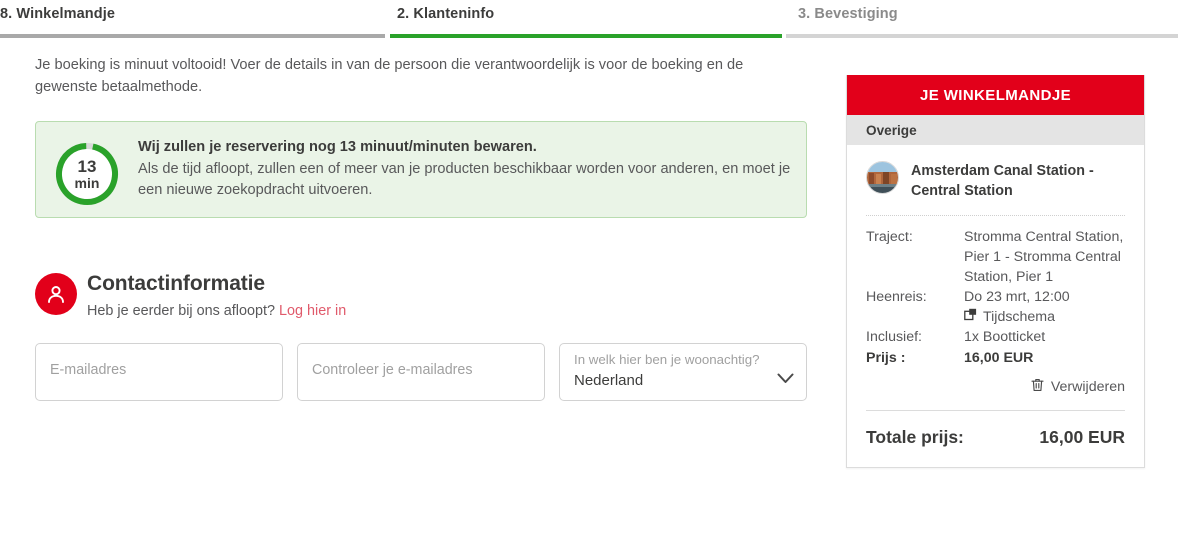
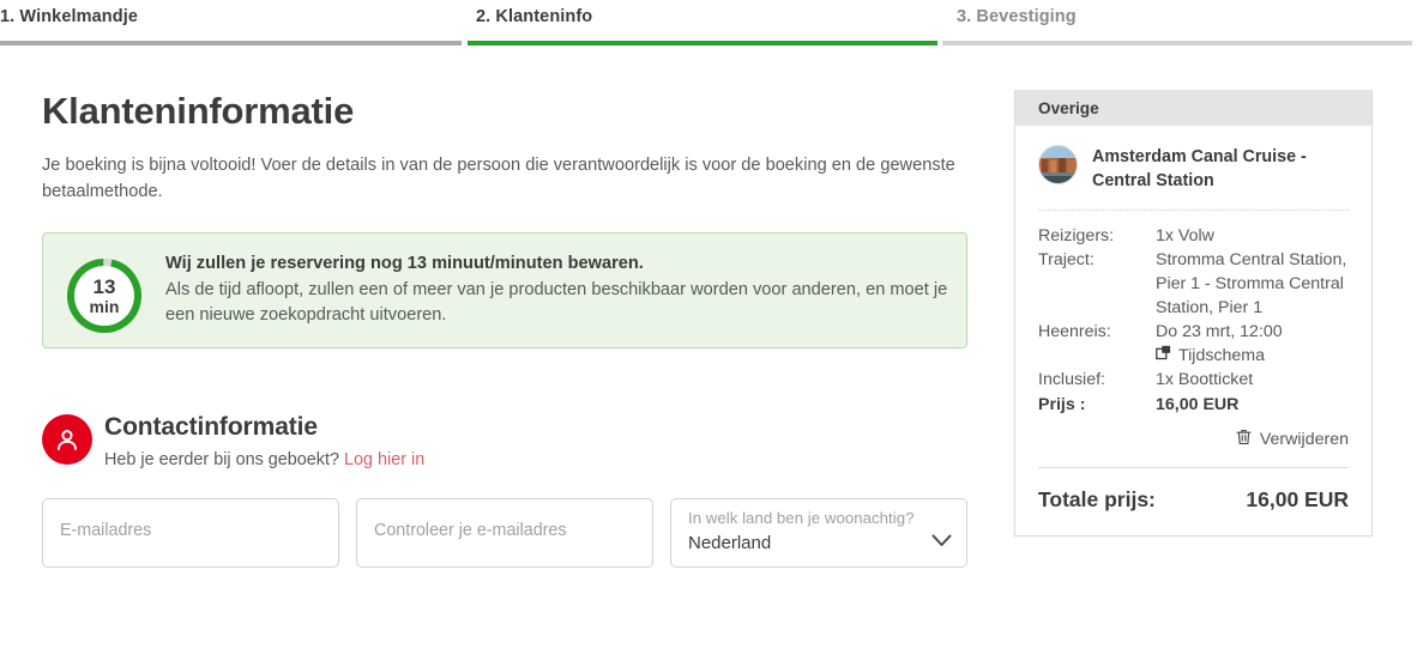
- 8. Winkelmandje
+ 1. Winkelmandje
  2. Klanteninfo
  3. Bevestiging
+ Klanteninformatie
- Je boeking is minuut voltooid! Voer de details in van de persoon die verantwoordelijk is voor de boeking en de gewenste betaalmethode.
+ Je boeking is bijna voltooid! Voer de details in van de persoon die verantwoordelijk is voor de boeking en de gewenste betaalmethode.
  13
  min
  Wij zullen je reservering nog 13 minuut/minuten bewaren.
  Als de tijd afloopt, zullen een of meer van je producten beschikbaar worden voor anderen, en moet je een nieuwe zoekopdracht uitvoeren.
  Contactinformatie
- Heb je eerder bij ons afloopt? Log hier in
+ Heb je eerder bij ons geboekt? Log hier in
  E-mailadres
  Controleer je e-mailadres
- In welk hier ben je woonachtig?
+ In welk land ben je woonachtig?
  Nederland
- JE WINKELMANDJE
  Overige
- Amsterdam Canal Station - Central Station
+ Amsterdam Canal Cruise - Central Station
+ Reizigers:	1x Volw
  Traject:	Stromma Central Station, Pier 1 - Stromma Central Station, Pier 1
  Heenreis:	Do 23 mrt, 12:00 Tijdschema
  Inclusief:	1x Bootticket
  Prijs :	16,00 EUR
  Verwijderen
  Totale prijs:
  16,00 EUR
